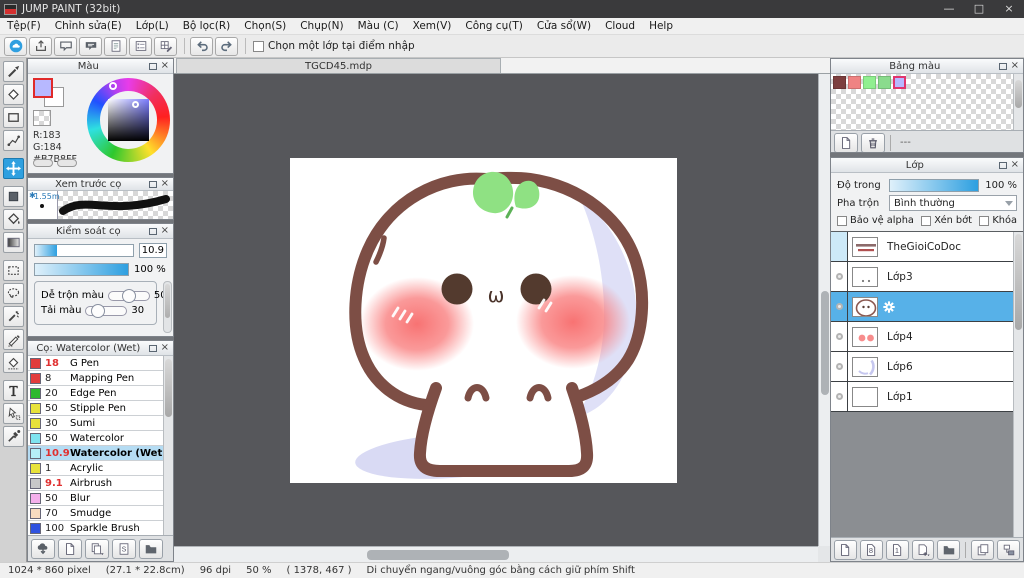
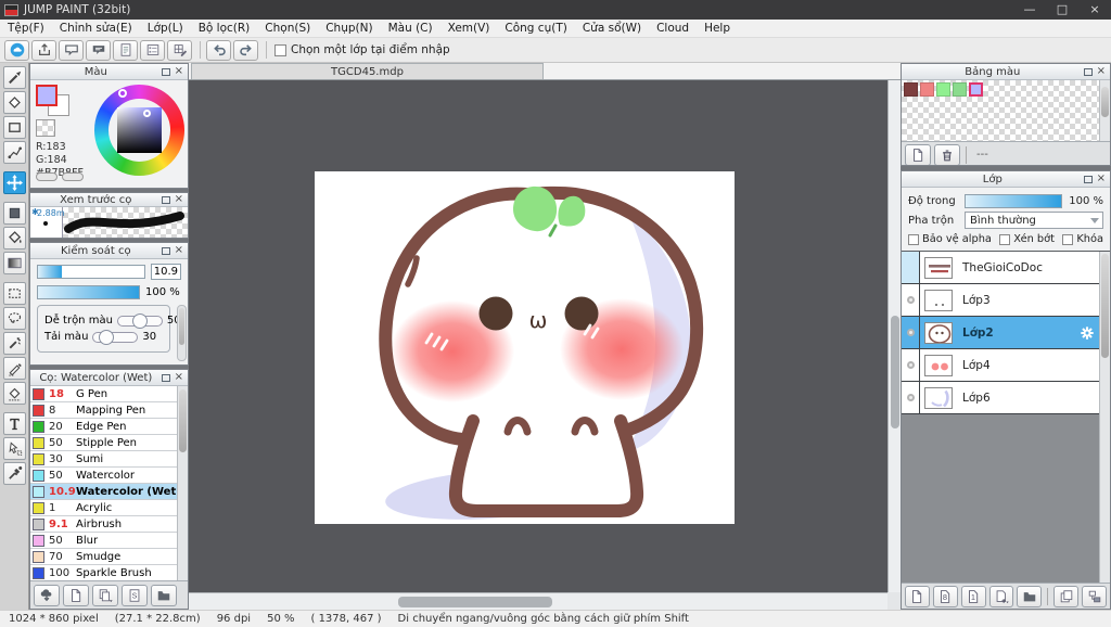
  JUMP PAINT (32bit)
  —
  □
  ×
  Tệp(F)
  Chỉnh sửa(E)
  Lớp(L)
  Bộ lọc(R)
  Chọn(S)
  Chụp(N)
  Màu (C)
  Xem(V)
  Công cụ(T)
  Cửa sổ(W)
  Cloud
  Help
  Chọn một lớp tại điểm nhập
  Màu
  ×
  R:183
  G:184
  Xem trước cọ
  ×
  ✱
- 1.55m
+ 2.88m
  Kiểm soát cọ
  ×
  10.9
  100 %
  Dễ trộn màu
  Tải màu
  30
  Cọ: Watercolor (Wet)
  ×
  18
  G Pen
  8
  Mapping Pen
  20
  Edge Pen
  50
  Stipple Pen
  30
  Sumi
  50
  Watercolor
  10.9
  Watercolor (Wet
  1
  Acrylic
  9.1
  Airbrush
  50
  Blur
  70
  Smudge
  100
  Sparkle Brush
  TGCD45.mdp
  ω
  Bảng màu
  ×
  ---
  Lớp
  ×
  Độ trong
  100 %
  Pha trộn
  Bình thường
  Bảo vệ alpha
  Xén bớt
  Khóa
  TheGioiCoDoc
  Lớp3
+ Lớp2
  Lớp4
  Lớp6
- Lớp1
  8
  1
  1024 * 860 pixel
  (27.1 * 22.8cm)
  96 dpi
  50 %
  ( 1378, 467 )
  Di chuyển ngang/vuông góc bằng cách giữ phím Shift
